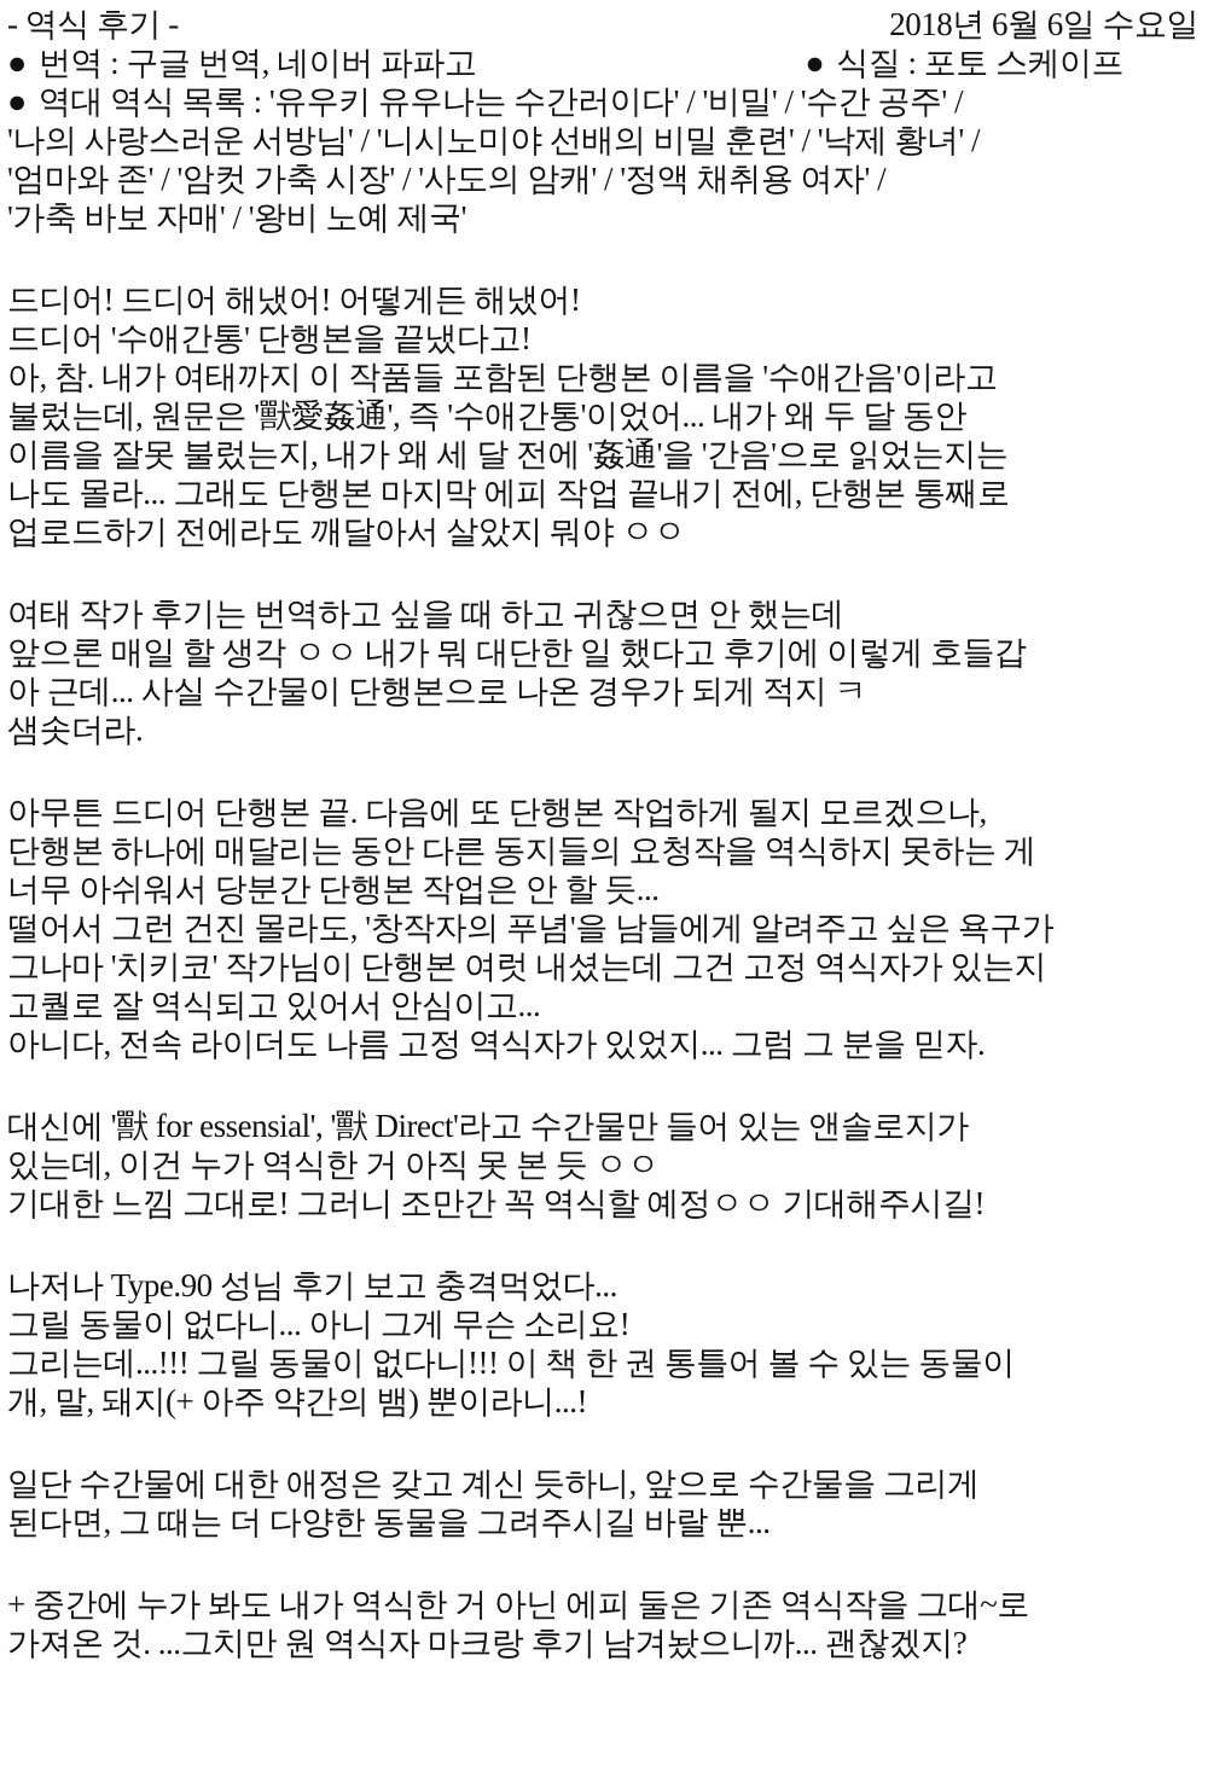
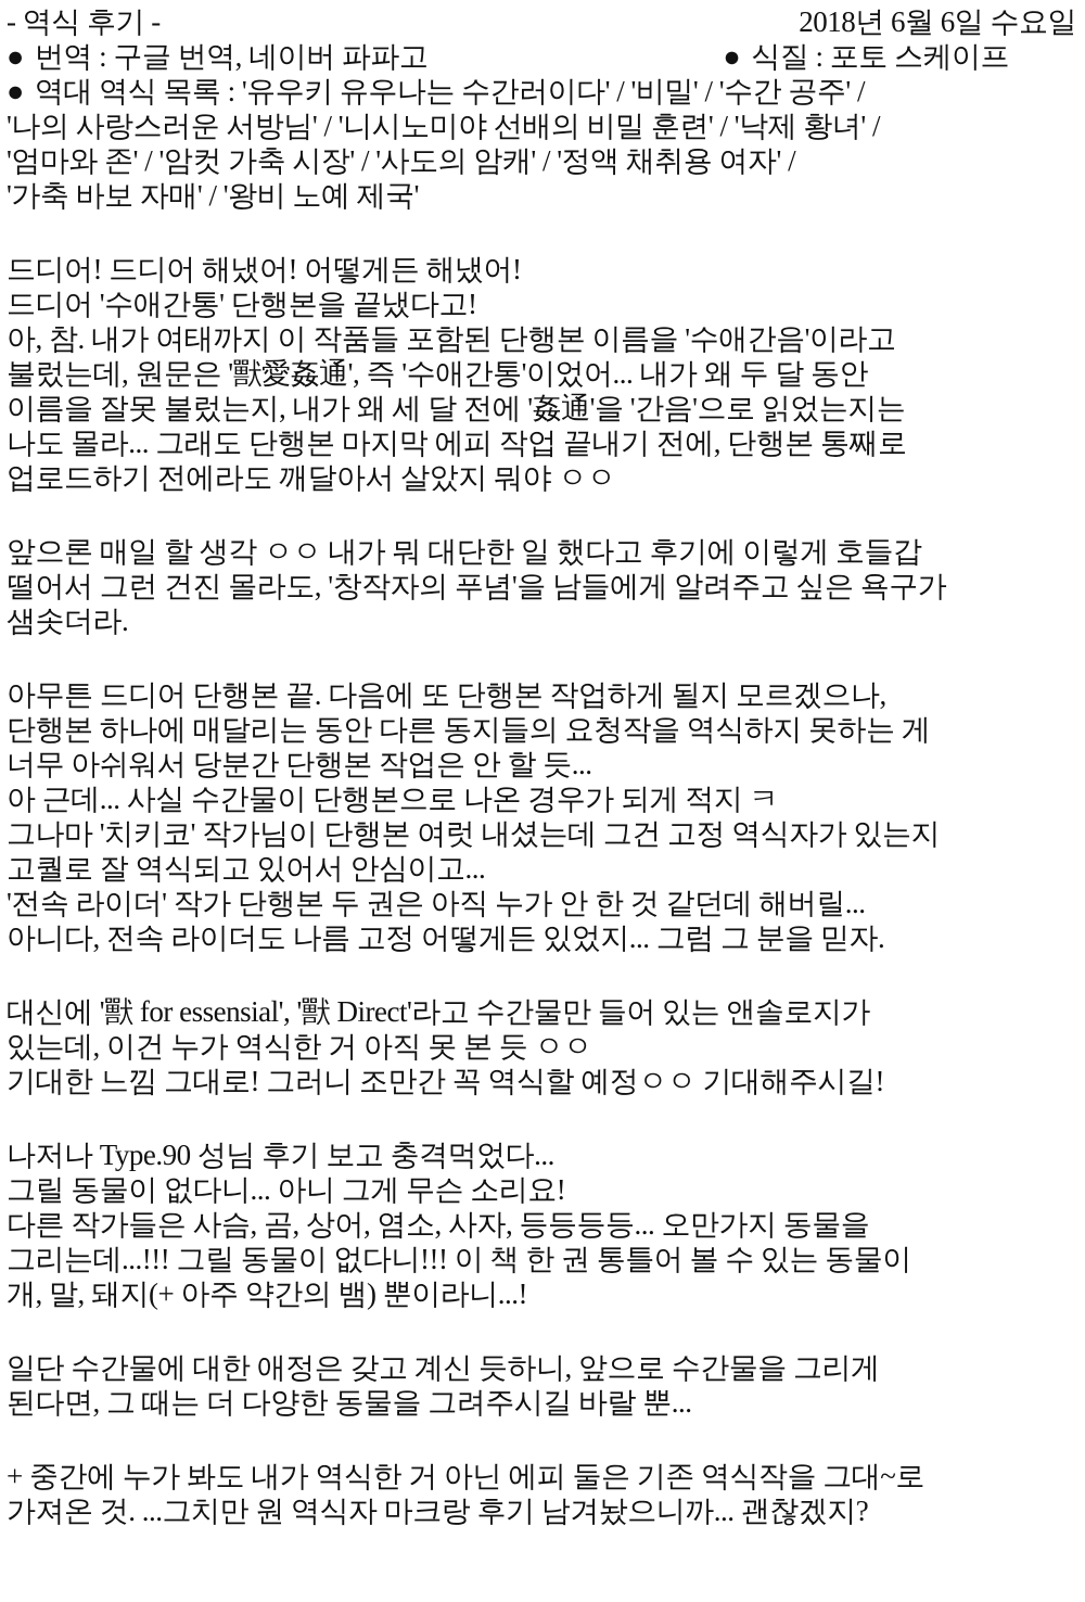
  - 역식 후기 -
  2018년 6월 6일 수요일
  ● 번역 : 구글 번역, 네이버 파파고
  ● 식질 : 포토 스케이프
  ● 역대 역식 목록 : '유우키 유우나는 수간러이다' / '비밀' / '수간 공주' /
  '나의 사랑스러운 서방님' / '니시노미야 선배의 비밀 훈련' / '낙제 황녀' /
  '엄마와 존' / '암컷 가축 시장' / '사도의 암캐' / '정액 채취용 여자' /
  '가축 바보 자매' / '왕비 노예 제국'
  드디어! 드디어 해냈어! 어떻게든 해냈어!
  드디어 '수애간통' 단행본을 끝냈다고!
  아, 참. 내가 여태까지 이 작품들 포함된 단행본 이름을 '수애간음'이라고
  불렀는데, 원문은 '獸愛姦通', 즉 '수애간통'이었어... 내가 왜 두 달 동안
  이름을 잘못 불렀는지, 내가 왜 세 달 전에 '姦通'을 '간음'으로 읽었는지는
  나도 몰라... 그래도 단행본 마지막 에피 작업 끝내기 전에, 단행본 통째로
  업로드하기 전에라도 깨달아서 살았지 뭐야 ㅇㅇ
- 여태 작가 후기는 번역하고 싶을 때 하고 귀찮으면 안 했는데
  앞으론 매일 할 생각 ㅇㅇ 내가 뭐 대단한 일 했다고 후기에 이렇게 호들갑
- 아 근데... 사실 수간물이 단행본으로 나온 경우가 되게 적지 ㅋ
+ 떨어서 그런 건진 몰라도, '창작자의 푸념'을 남들에게 알려주고 싶은 욕구가
  샘솟더라.
  아무튼 드디어 단행본 끝. 다음에 또 단행본 작업하게 될지 모르겠으나,
  단행본 하나에 매달리는 동안 다른 동지들의 요청작을 역식하지 못하는 게
  너무 아쉬워서 당분간 단행본 작업은 안 할 듯...
- 떨어서 그런 건진 몰라도, '창작자의 푸념'을 남들에게 알려주고 싶은 욕구가
+ 아 근데... 사실 수간물이 단행본으로 나온 경우가 되게 적지 ㅋ
  그나마 '치키코' 작가님이 단행본 여럿 내셨는데 그건 고정 역식자가 있는지
  고퀄로 잘 역식되고 있어서 안심이고...
+ '전속 라이더' 작가 단행본 두 권은 아직 누가 안 한 것 같던데 해버릴...
- 아니다, 전속 라이더도 나름 고정 역식자가 있었지... 그럼 그 분을 믿자.
+ 아니다, 전속 라이더도 나름 고정 어떻게든 있었지... 그럼 그 분을 믿자.
  대신에 '獸 for essensial', '獸 Direct'라고 수간물만 들어 있는 앤솔로지가
  있는데, 이건 누가 역식한 거 아직 못 본 듯 ㅇㅇ
  기대한 느낌 그대로! 그러니 조만간 꼭 역식할 예정ㅇㅇ 기대해주시길!
  나저나 Type.90 성님 후기 보고 충격먹었다...
  그릴 동물이 없다니... 아니 그게 무슨 소리요!
+ 다른 작가들은 사슴, 곰, 상어, 염소, 사자, 등등등등... 오만가지 동물을
  그리는데...!!! 그릴 동물이 없다니!!! 이 책 한 권 통틀어 볼 수 있는 동물이
  개, 말, 돼지(+ 아주 약간의 뱀) 뿐이라니...!
  일단 수간물에 대한 애정은 갖고 계신 듯하니, 앞으로 수간물을 그리게
  된다면, 그 때는 더 다양한 동물을 그려주시길 바랄 뿐...
  + 중간에 누가 봐도 내가 역식한 거 아닌 에피 둘은 기존 역식작을 그대~로
  가져온 것. ...그치만 원 역식자 마크랑 후기 남겨놨으니까... 괜찮겠지?
